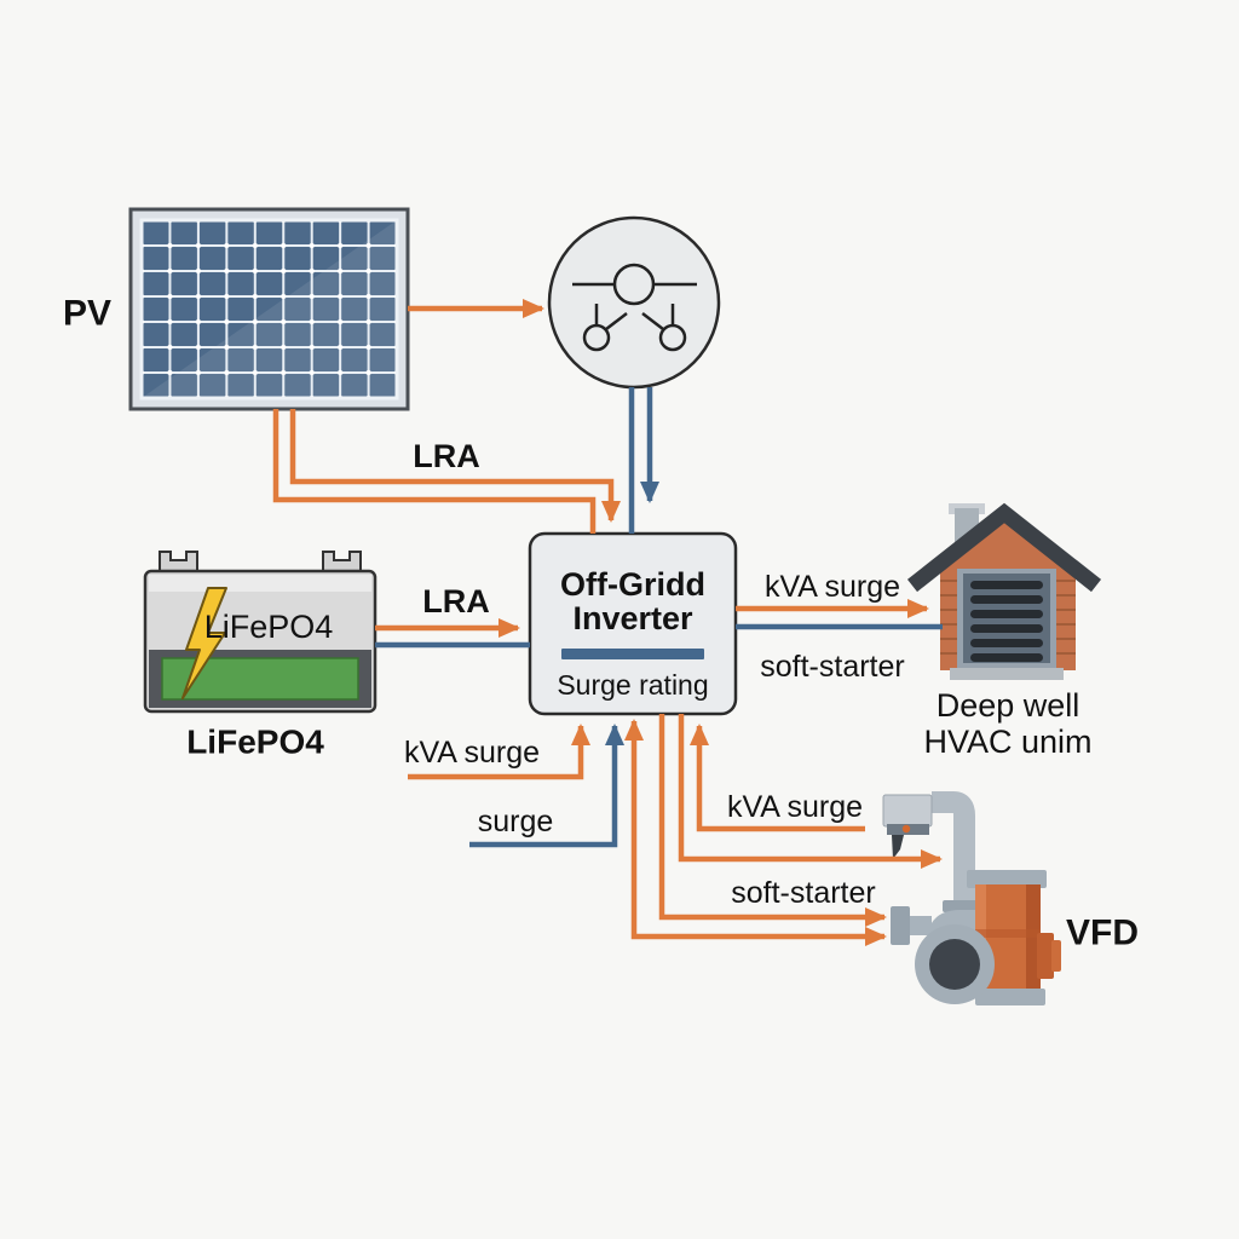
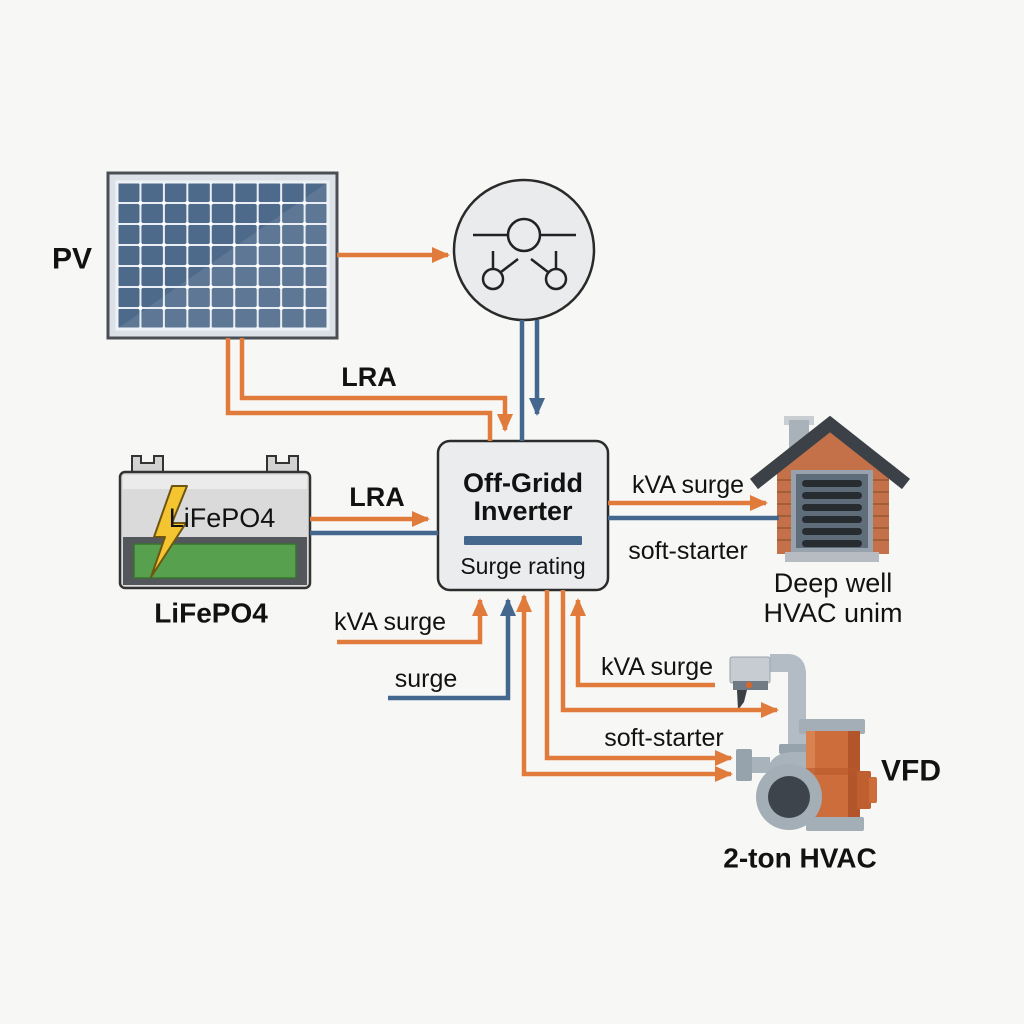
  PV
  LRA
  LRA
  LiFePO4
  LiFePO4
  Off-Gridd
  Inverter
  Surge rating
  kVA surge
  soft-starter
  kVA surge
  surge
  kVA surge
  soft-starter
  Deep well
  HVAC unim
  VFD
+ 2-ton HVAC
